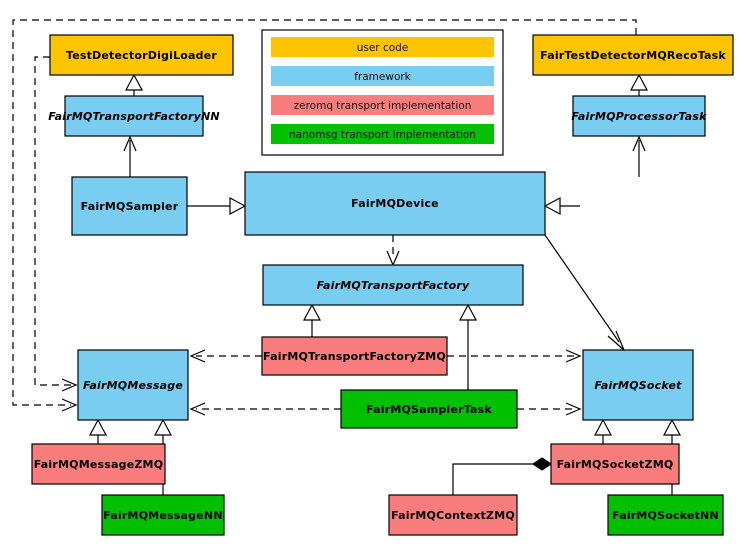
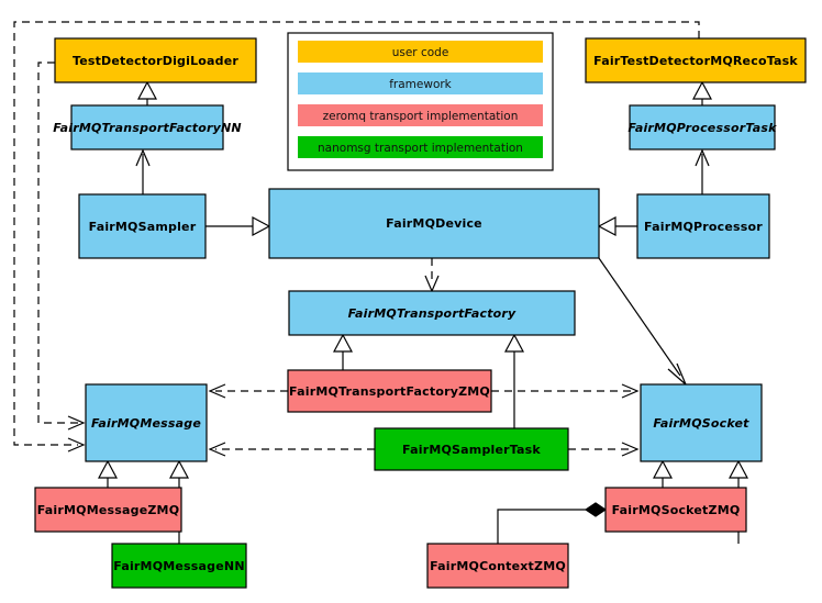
  TestDetectorDigiLoader
  FairMQTransportFactoryNN
  FairMQSampler
  FairMQDevice
+ FairMQProcessor
  FairTestDetectorMQRecoTask
  FairMQProcessorTask
  FairMQTransportFactory
  FairMQTransportFactoryZMQ
  FairMQSamplerTask
  FairMQMessage
  FairMQSocket
  FairMQMessageZMQ
  FairMQMessageNN
  FairMQSocketZMQ
  FairMQContextZMQ
- FairMQSocketNN
  user code
  framework
  zeromq transport implementation
  nanomsg transport implementation
